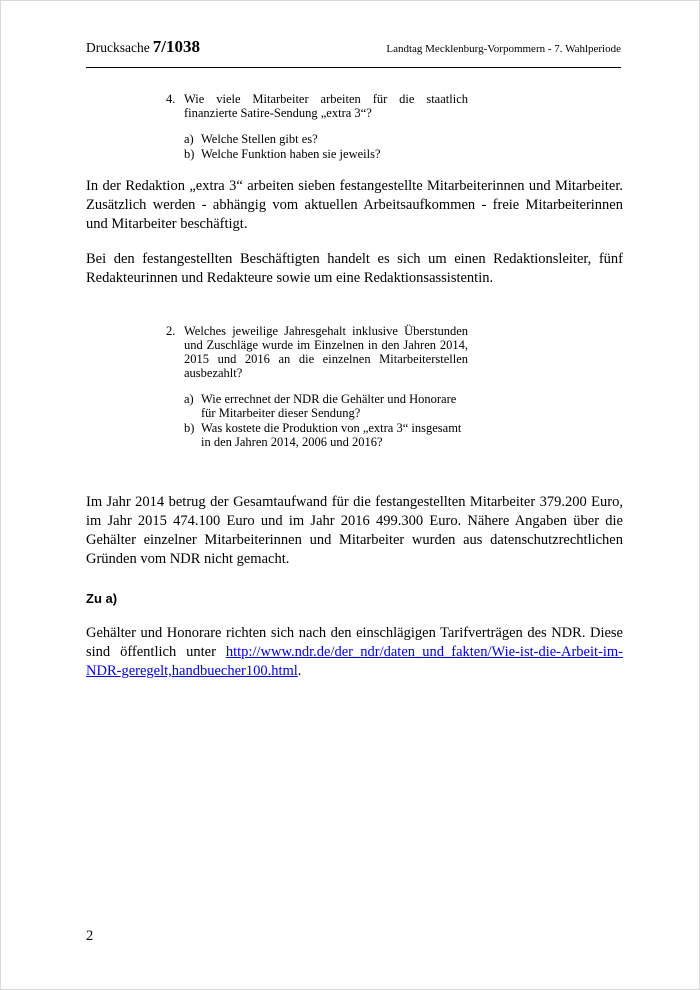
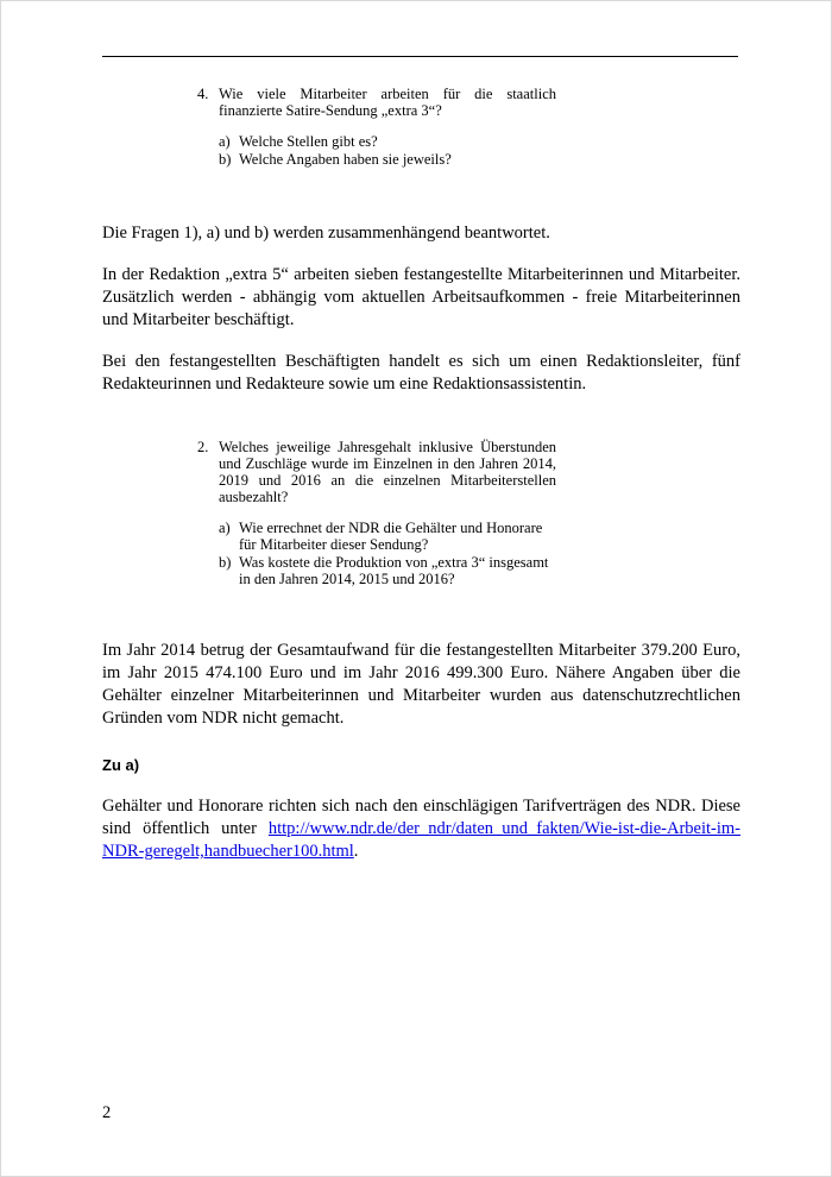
- Drucksache 7/1038
- Landtag Mecklenburg-Vorpommern - 7. Wahlperiode
  4.
  Wie viele Mitarbeiter arbeiten für die staatlich finanzierte Satire-Sendung „extra 3“?
  a)
  Welche Stellen gibt es?
  b)
- Welche Funktion haben sie jeweils?
+ Welche Angaben haben sie jeweils?
+ Die Fragen 1), a) und b) werden zusammenhängend beantwortet.
- In der Redaktion „extra 3“ arbeiten sieben festangestellte Mitarbeiterinnen und Mitarbeiter. Zusätzlich werden - abhängig vom aktuellen Arbeitsaufkommen - freie Mitarbeiterinnen und Mitarbeiter beschäftigt.
+ In der Redaktion „extra 5“ arbeiten sieben festangestellte Mitarbeiterinnen und Mitarbeiter. Zusätzlich werden - abhängig vom aktuellen Arbeitsaufkommen - freie Mitarbeiterinnen und Mitarbeiter beschäftigt.
  Bei den festangestellten Beschäftigten handelt es sich um einen Redaktionsleiter, fünf Redakteurinnen und Redakteure sowie um eine Redaktionsassistentin.
  2.
- Welches jeweilige Jahresgehalt inklusive Überstunden und Zuschläge wurde im Einzelnen in den Jahren 2014, 2015 und 2016 an die einzelnen Mitarbeiterstellen ausbezahlt?
+ Welches jeweilige Jahresgehalt inklusive Überstunden und Zuschläge wurde im Einzelnen in den Jahren 2014, 2019 und 2016 an die einzelnen Mitarbeiterstellen ausbezahlt?
  a)
  Wie errechnet der NDR die Gehälter und Honorare für Mitarbeiter dieser Sendung?
  b)
- Was kostete die Produktion von „extra 3“ insgesamt in den Jahren 2014, 2006 und 2016?
+ Was kostete die Produktion von „extra 3“ insgesamt in den Jahren 2014, 2015 und 2016?
  Im Jahr 2014 betrug der Gesamtaufwand für die festangestellten Mitarbeiter 379.200 Euro, im Jahr 2015 474.100 Euro und im Jahr 2016 499.300 Euro. Nähere Angaben über die Gehälter einzelner Mitarbeiterinnen und Mitarbeiter wurden aus datenschutzrechtlichen Gründen vom NDR nicht gemacht.
  Zu a)
  Gehälter und Honorare richten sich nach den einschlägigen Tarifverträgen des NDR. Diese sind öffentlich unter http://www.ndr.de/der_ndr/daten_und_fakten/Wie-ist-die-Arbeit-im-NDR-geregelt,handbuecher100.html.
  2
